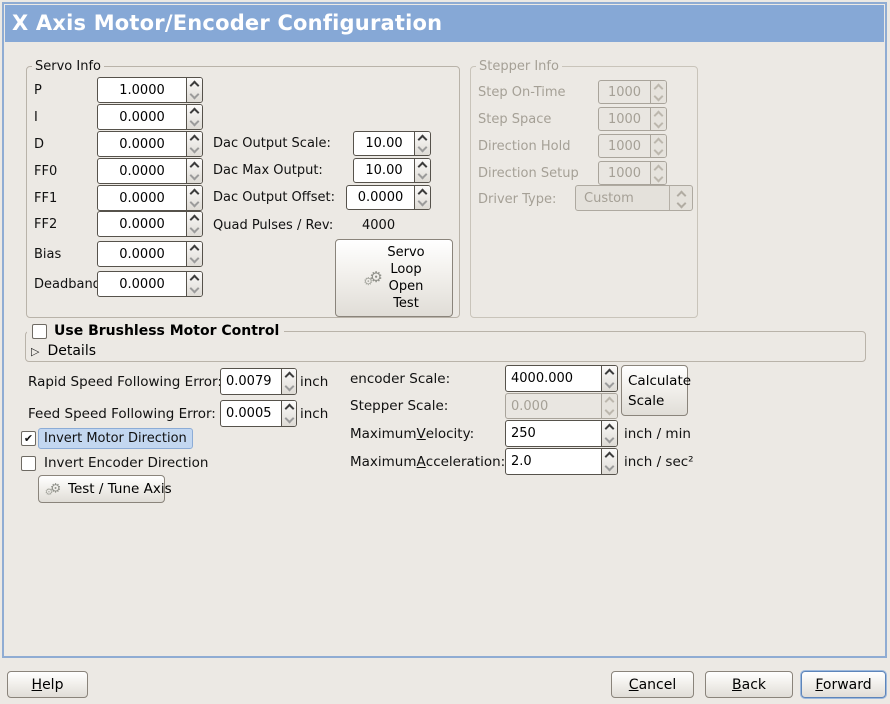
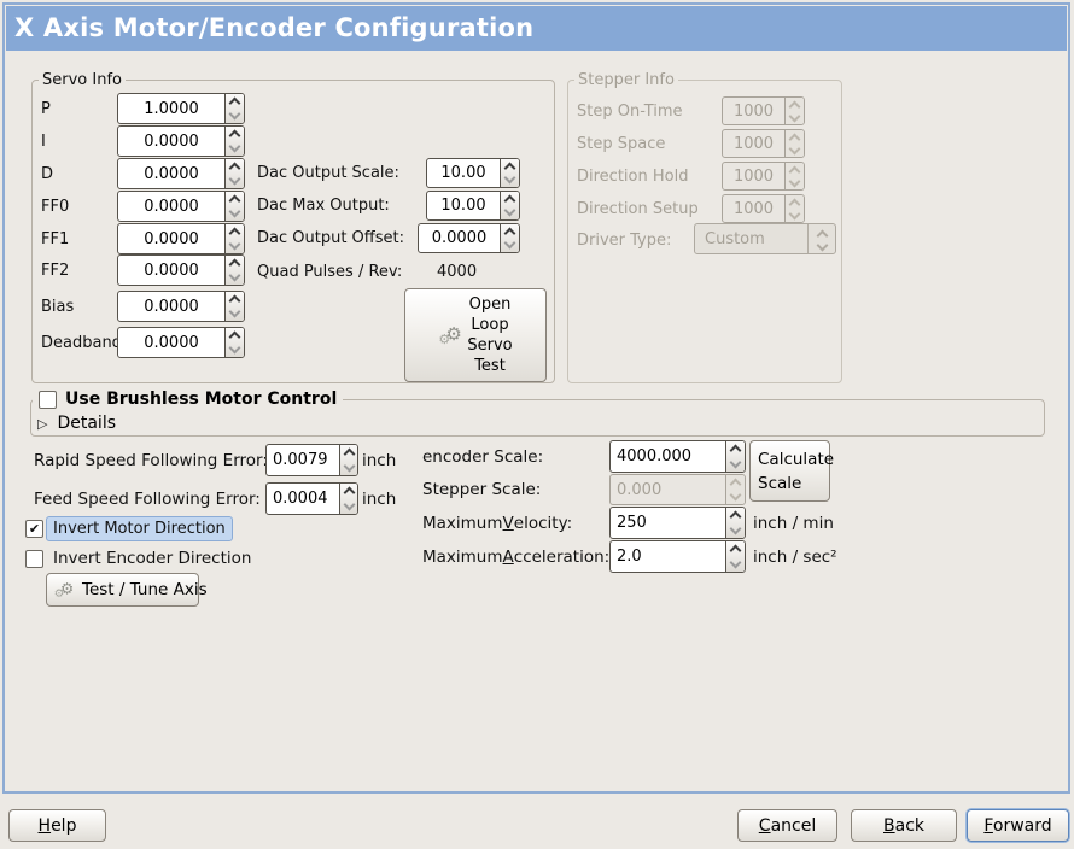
  X Axis Motor/Encoder Configuration
  Servo Info
  P
  1.0000
  I
  0.0000
  D
  0.0000
  FF0
  0.0000
  FF1
  0.0000
  FF2
  0.0000
  Bias
  0.0000
  Deadban
  0.0000
  Dac Output Scale:
  10.00
  Dac Max Output:
  10.00
  Dac Output Offset:
  0.0000
  Quad Pulses / Rev:
  4000
  ⚙
  ⚙
- Servo
+ Open
  Loop
- Open
+ Servo
  Test
  Stepper Info
  Step On-Time
  1000
  Step Space
  1000
  Direction Hold
  1000
  Direction Setup
  1000
  Driver Type:
  Custom
  Use Brushless Motor Control
  ▷
  Details
  Rapid Speed Following Error
  0.0079
  inch
  Feed Speed Following Error:
- 0.0005
+ 0.0004
  inch
  encoder Scale:
  4000.000
  Calculate
  Scale
  Stepper Scale:
  0.000
  Maximum
  V
  elocity:
  250
  inch / min
  Maximum
  A
  cceleration:
  2.0
  inch / sec²
  ✔
  Invert Motor Direction
  Invert Encoder Direction
  ⚙
  ⚙
  Test / Tune Axis
  Help
  Cancel
  Back
  Forward
